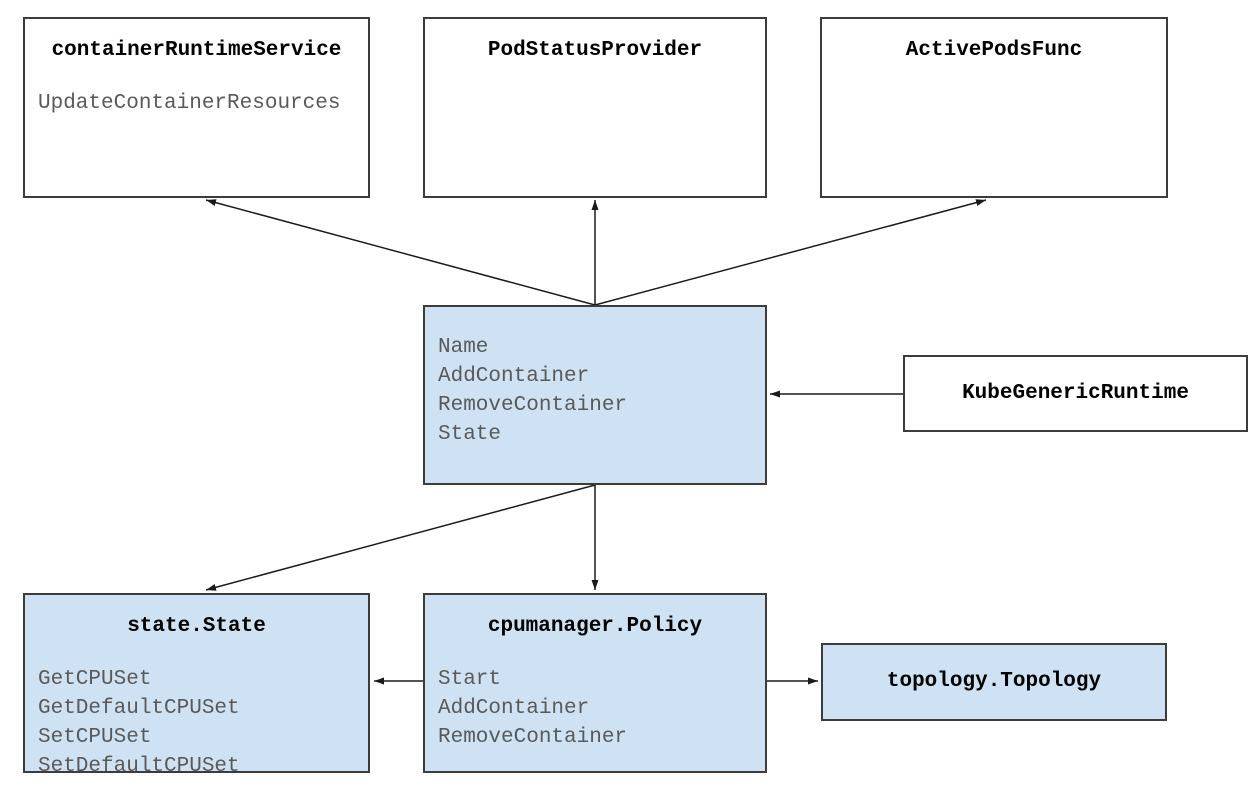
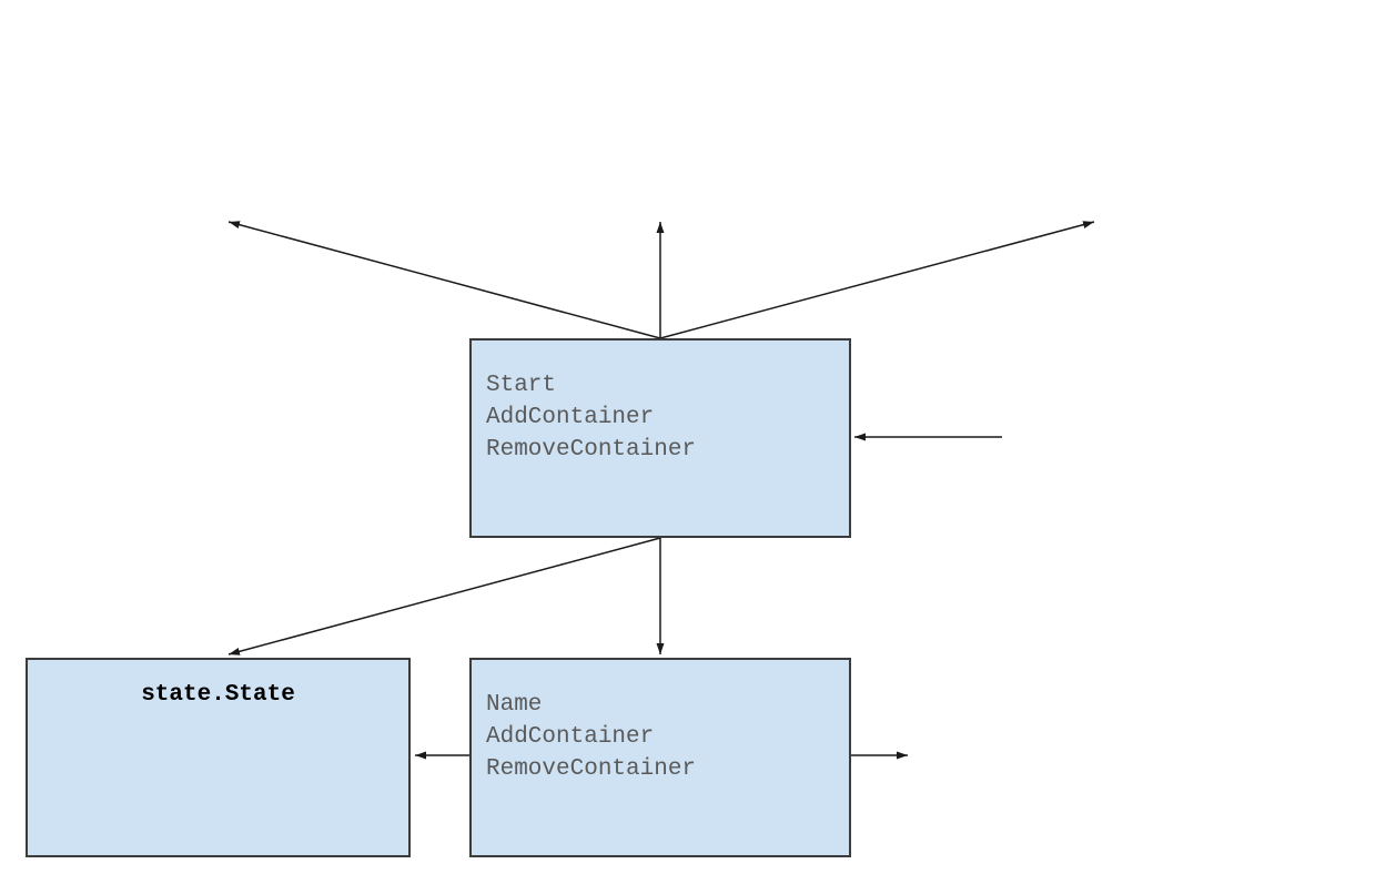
- containerRuntimeService
- UpdateContainerResources
- PodStatusProvider
- ActivePodsFunc
- Name
+ Start
  AddContainer
  RemoveContainer
- State
- KubeGenericRuntime
  state.State
- GetCPUSet
- GetDefaultCPUSet
- SetCPUSet
- SetDefaultCPUSet
- cpumanager.Policy
- Start
+ Name
  AddContainer
  RemoveContainer
- topology.Topology
